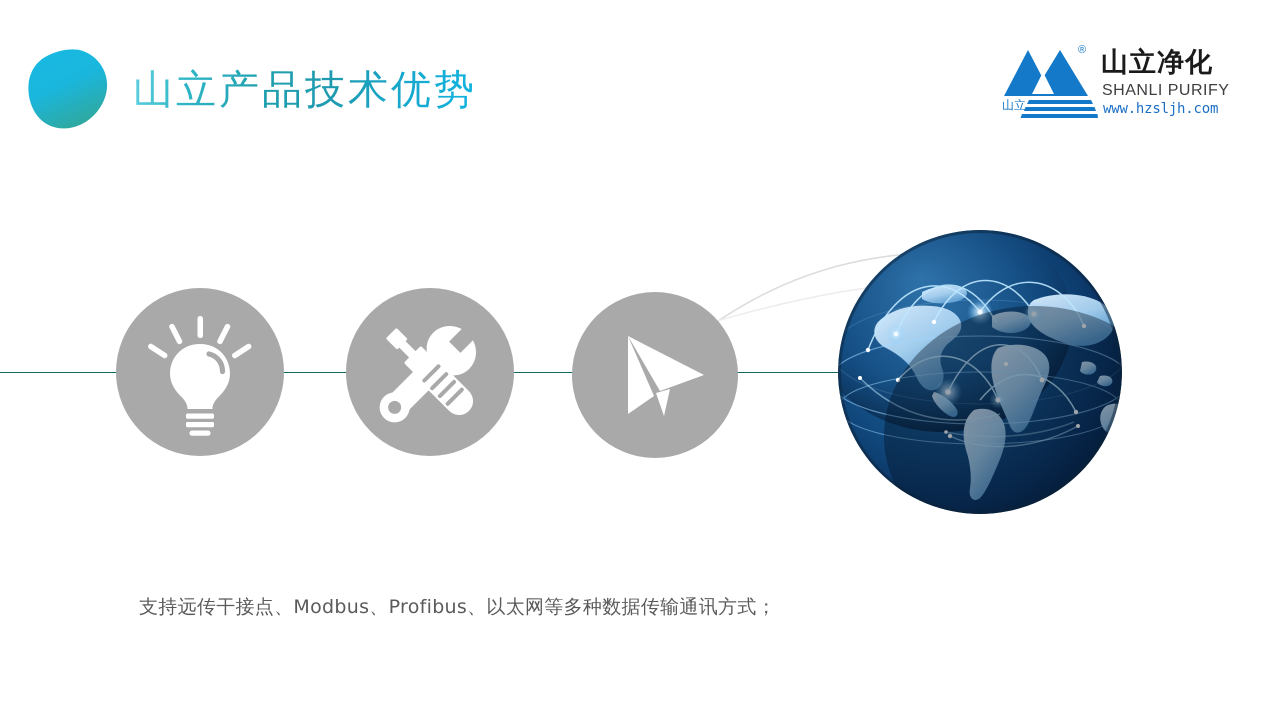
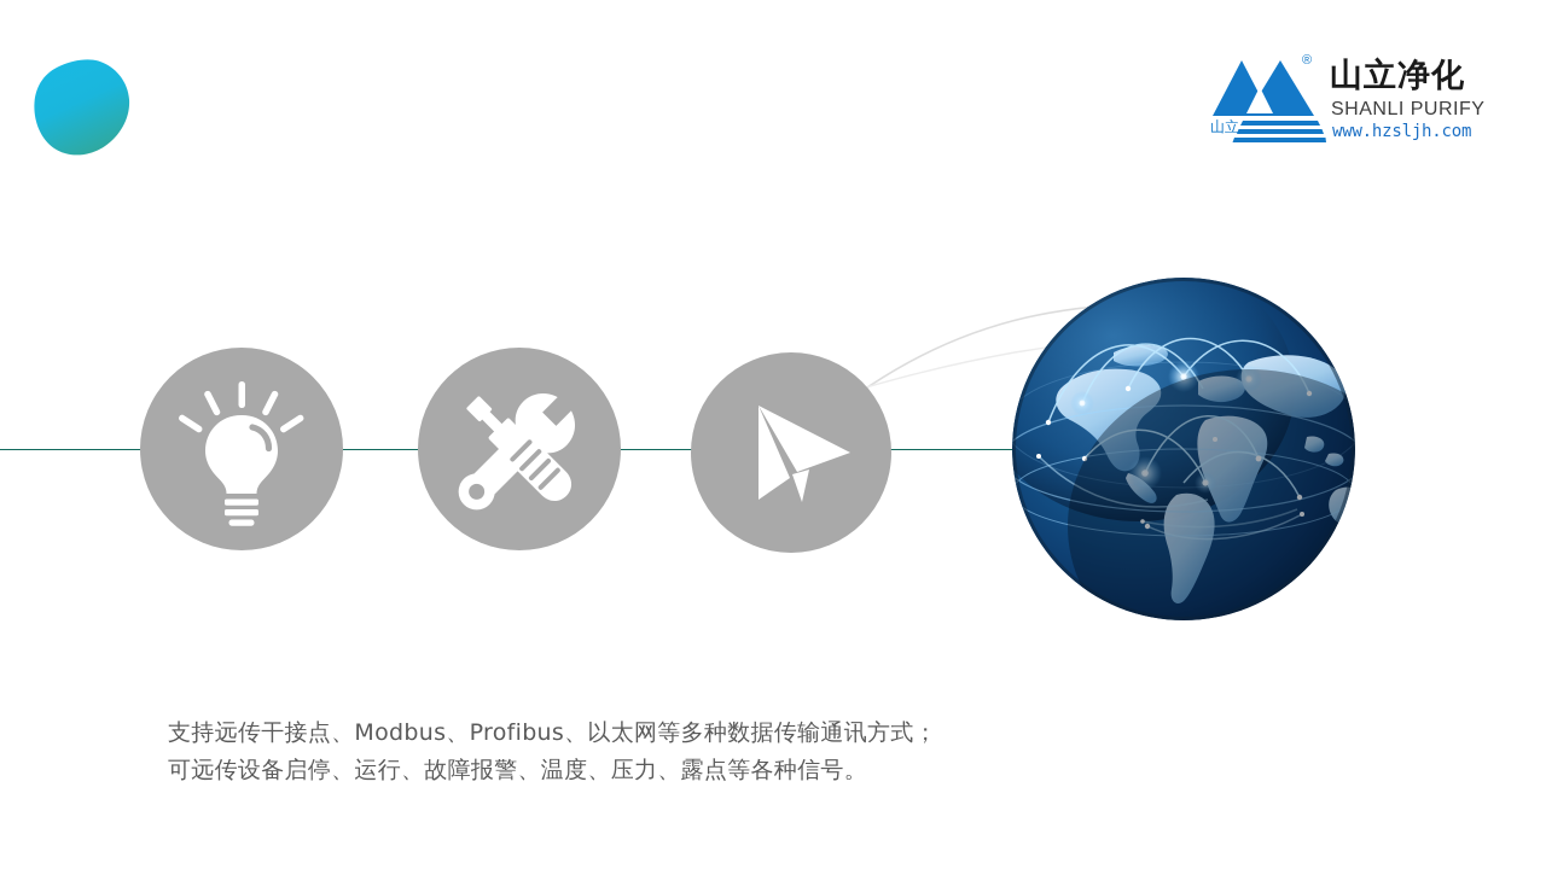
- 山立产品技术优势
  ®
  山立
  山立净化
  SHANLI PURIFY
  www.hzsljh.com
  支持远传干接点、Modbus、Profibus、以太网等多种数据传输通讯方式；
+ 可远传设备启停、运行、故障报警、温度、压力、露点等各种信号。
